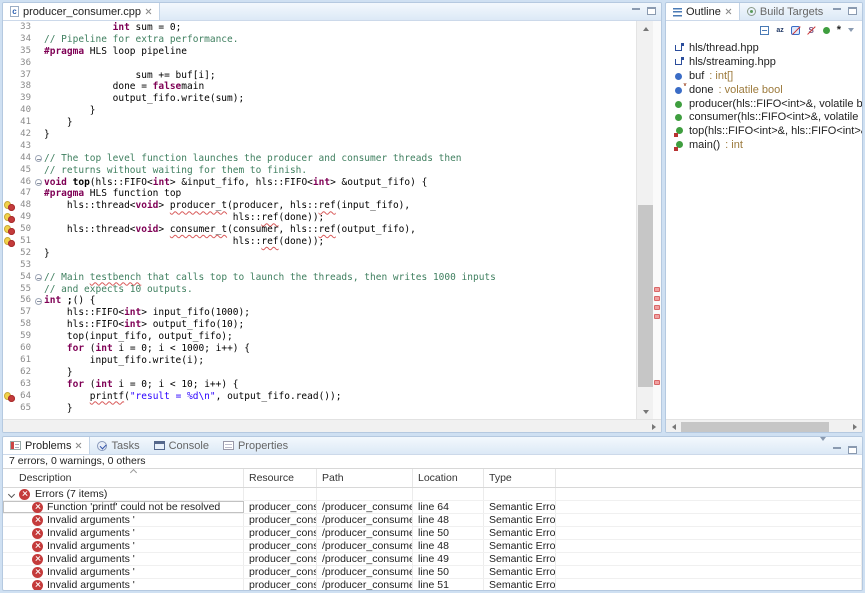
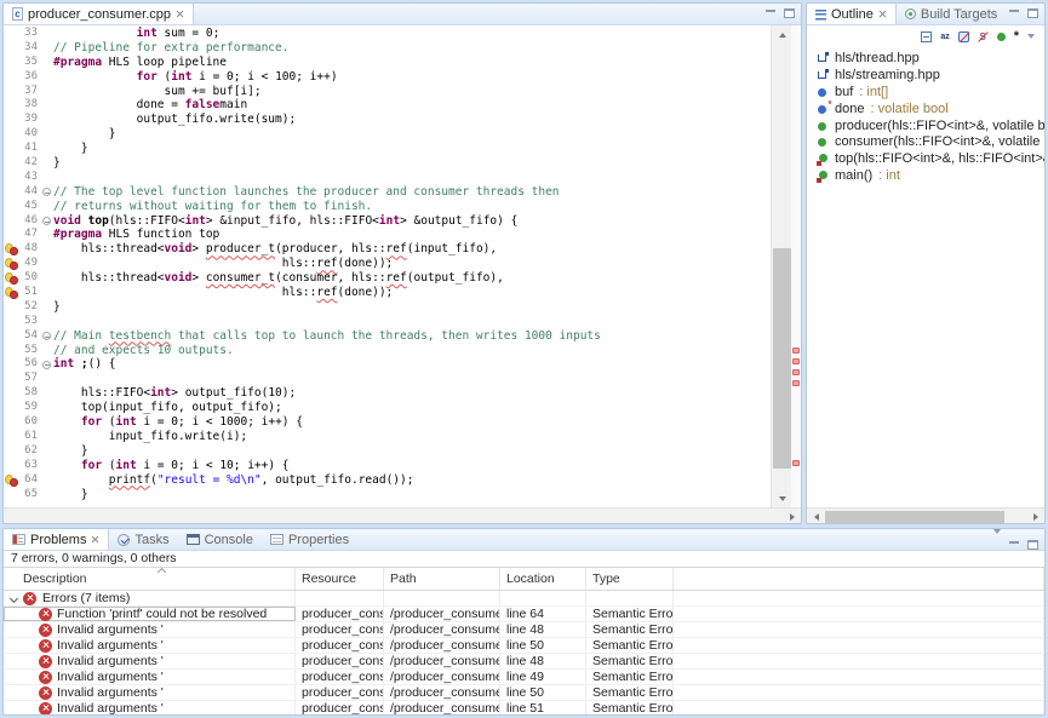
  c
  producer_consumer.cpp
  33
  int sum = 0;
  34
  // Pipeline for extra performance.
  35
  #pragma HLS loop pipeline
  36
+ for (int i = 0; i < 100; i++)
  37
  sum += buf[i];
  38
  done = falsemain
  39
  output_fifo.write(sum);
  40
  }
  41
  }
  42
  }
  43
  44
  // The top level function launches the producer and consumer threads then
  45
  // returns without waiting for them to finish.
  46
  void top(hls::FIFO<int> &input_fifo, hls::FIFO<int> &output_fifo) {
  47
  #pragma HLS function top
  48
  hls::thread<void> producer_t(producer, hls::ref(input_fifo),
  49
  hls::ref(done));
  50
  hls::thread<void> consumer_t(consumer, hls::ref(output_fifo),
  51
  hls::ref(done));
  52
  }
  53
  54
  // Main testbench that calls top to launch the threads, then writes 1000 inputs
  55
  // and expects 10 outputs.
  56
  int ;() {
  57
- hls::FIFO<int> input_fifo(1000);
  58
  hls::FIFO<int> output_fifo(10);
  59
  top(input_fifo, output_fifo);
  60
  for (int i = 0; i < 1000; i++) {
  61
  input_fifo.write(i);
  62
  }
  63
  for (int i = 0; i < 10; i++) {
  64
  printf("result = %d\n", output_fifo.read());
  65
  }
  Outline
  Build Targets
  S
  *
  hls/thread.hpp
  hls/streaming.hpp
  buf
  : int[]
  done
  : volatile bool
  producer(hls::FIFO<int>&, volatile b
  consumer(hls::FIFO<int>&, volatile
  top(hls::FIFO<int>&, hls::FIFO<int>
  main()
  : int
  Problems
  Tasks
  Console
  Properties
  7 errors, 0 warnings, 0 others
  Description
  Resource
  Path
  Location
  Type
  Errors (7 items)
  Function 'printf' could not be resolved
  producer_cons
  /producer_consume
  line 64
  Semantic Erro
  Invalid arguments '
  producer_cons
  /producer_consume
  line 48
  Semantic Erro
  Invalid arguments '
  producer_cons
  /producer_consume
  line 50
  Semantic Erro
  Invalid arguments '
  producer_cons
  /producer_consume
  line 48
  Semantic Erro
  Invalid arguments '
  producer_cons
  /producer_consume
  line 49
  Semantic Erro
  Invalid arguments '
  producer_cons
  /producer_consume
  line 50
  Semantic Erro
  Invalid arguments '
  producer_cons
  /producer_consume
  line 51
  Semantic Erro
